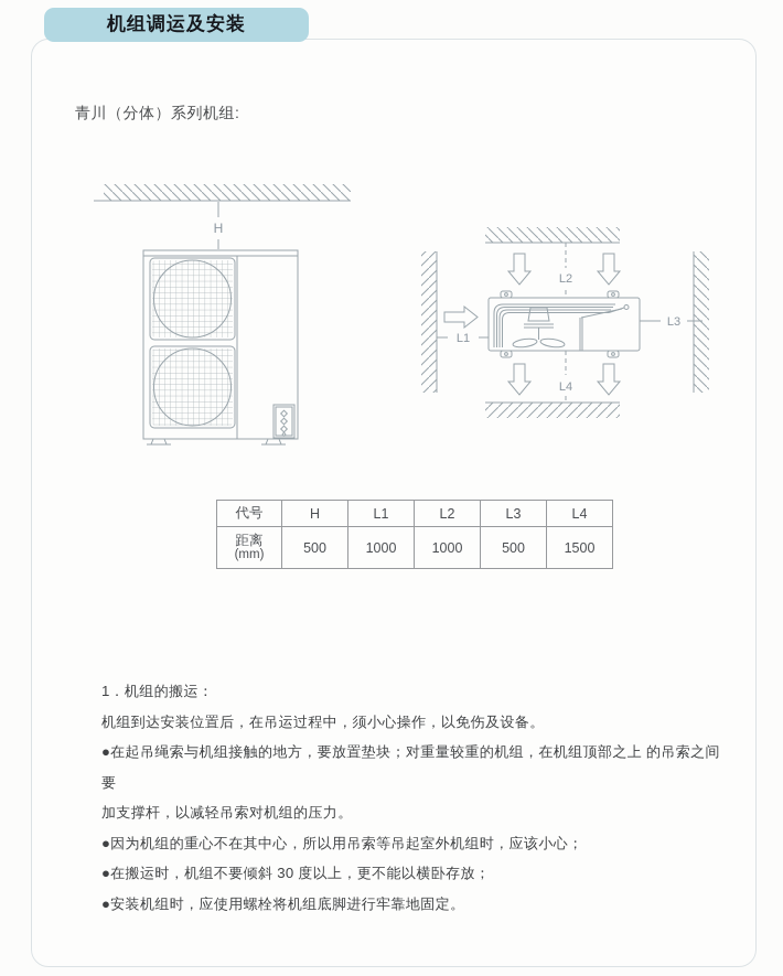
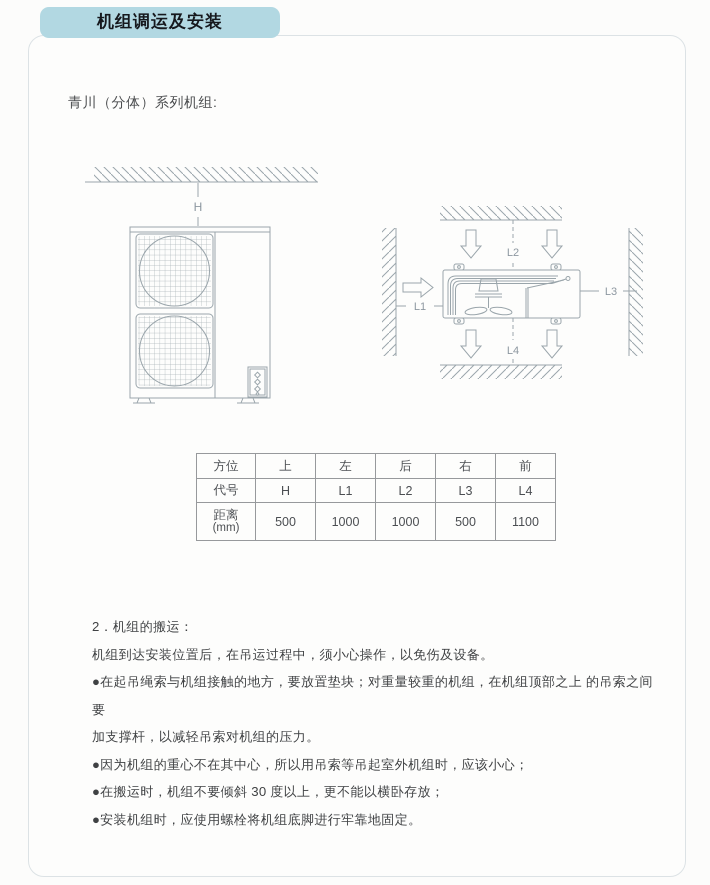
  机组调运及安装
  青川（分体）系列机组:
  H
  L2
  L4
  L1
  L3
+ 方位	上	左	后	右	前
  代号	H	L1	L2	L3	L4
- 距离 (mm)	500	1000	1000	500	1500
+ 距离 (mm)	500	1000	1000	500	1100
- 1．机组的搬运：
+ 2．机组的搬运：
  机组到达安装位置后，在吊运过程中，须小心操作，以免伤及设备。
  ●在起吊绳索与机组接触的地方，要放置垫块；对重量较重的机组，在机组顶部之上 的吊索之间要
  加支撑杆，以减轻吊索对机组的压力。
  ●因为机组的重心不在其中心，所以用吊索等吊起室外机组时，应该小心；
  ●在搬运时，机组不要倾斜 30 度以上，更不能以横卧存放；
  ●安装机组时，应使用螺栓将机组底脚进行牢靠地固定。
